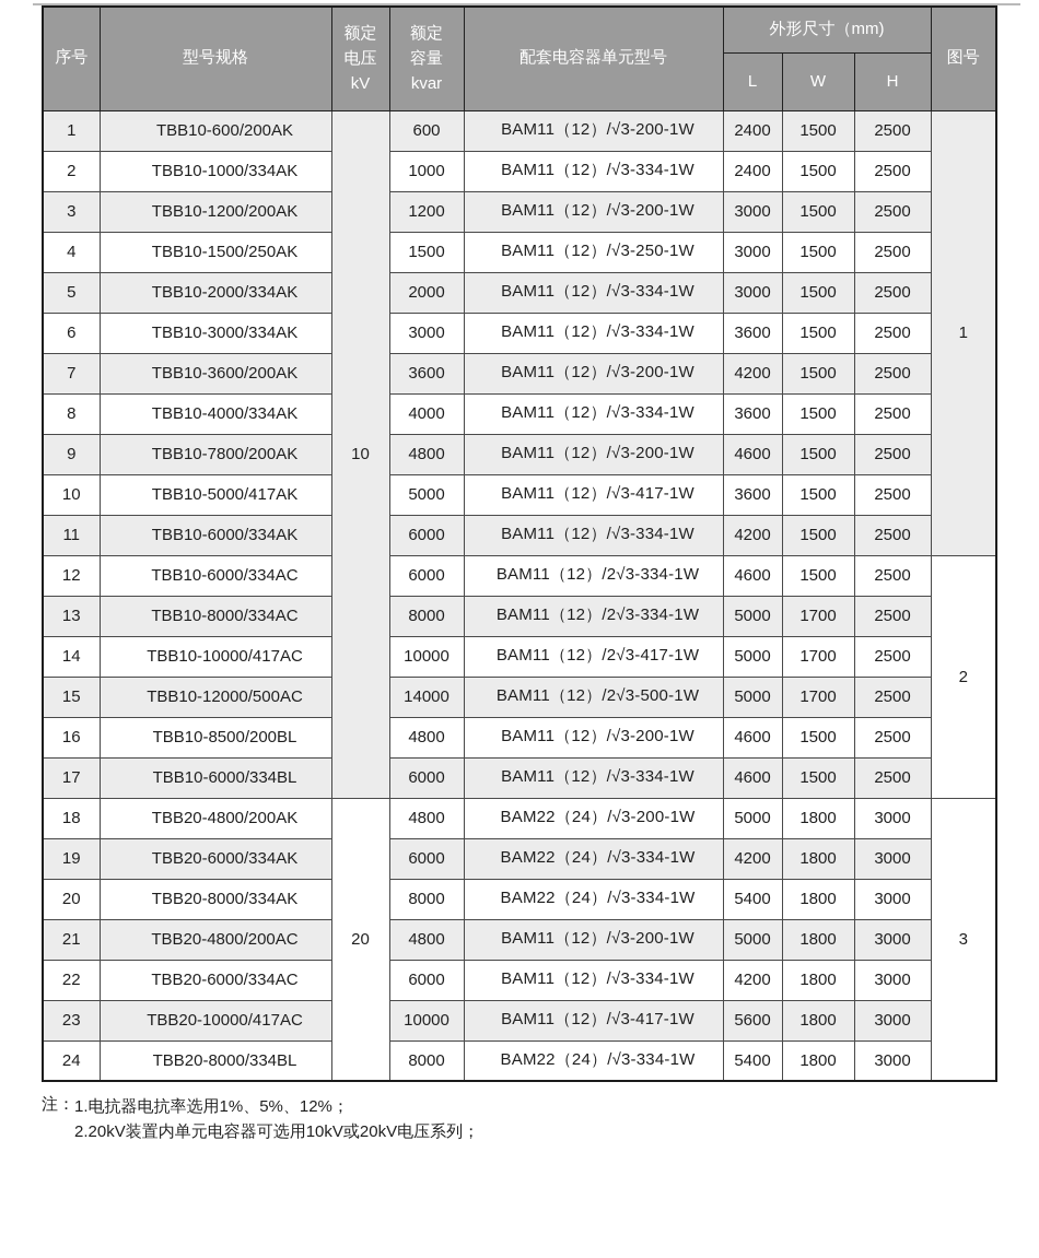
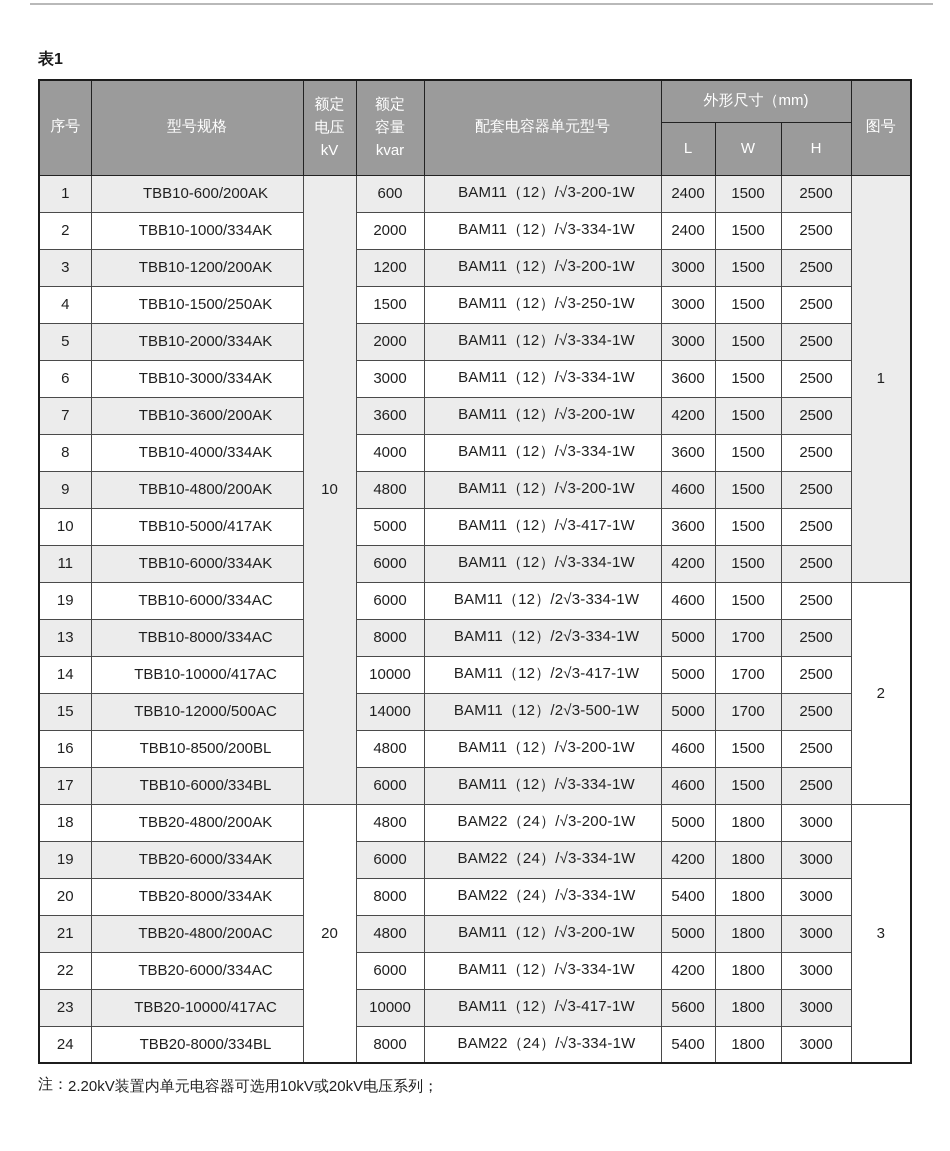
+ 表1
  序号	型号规格	额定 电压 kV	额定 容量 kvar	配套电容器单元型号	外形尺寸（mm)	图号
  L	W	H
  1	TBB10-600/200AK	10	600	BAM11（12）/√3-200-1W	2400	1500	2500	1
- 2	TBB10-1000/334AK	1000	BAM11（12）/√3-334-1W	2400	1500	2500
+ 2	TBB10-1000/334AK	2000	BAM11（12）/√3-334-1W	2400	1500	2500
  3	TBB10-1200/200AK	1200	BAM11（12）/√3-200-1W	3000	1500	2500
  4	TBB10-1500/250AK	1500	BAM11（12）/√3-250-1W	3000	1500	2500
  5	TBB10-2000/334AK	2000	BAM11（12）/√3-334-1W	3000	1500	2500
  6	TBB10-3000/334AK	3000	BAM11（12）/√3-334-1W	3600	1500	2500
  7	TBB10-3600/200AK	3600	BAM11（12）/√3-200-1W	4200	1500	2500
  8	TBB10-4000/334AK	4000	BAM11（12）/√3-334-1W	3600	1500	2500
- 9	TBB10-7800/200AK	4800	BAM11（12）/√3-200-1W	4600	1500	2500
+ 9	TBB10-4800/200AK	4800	BAM11（12）/√3-200-1W	4600	1500	2500
  10	TBB10-5000/417AK	5000	BAM11（12）/√3-417-1W	3600	1500	2500
  11	TBB10-6000/334AK	6000	BAM11（12）/√3-334-1W	4200	1500	2500
- 12	TBB10-6000/334AC	6000	BAM11（12）/2√3-334-1W	4600	1500	2500	2
+ 19	TBB10-6000/334AC	6000	BAM11（12）/2√3-334-1W	4600	1500	2500	2
  13	TBB10-8000/334AC	8000	BAM11（12）/2√3-334-1W	5000	1700	2500
  14	TBB10-10000/417AC	10000	BAM11（12）/2√3-417-1W	5000	1700	2500
  15	TBB10-12000/500AC	14000	BAM11（12）/2√3-500-1W	5000	1700	2500
  16	TBB10-8500/200BL	4800	BAM11（12）/√3-200-1W	4600	1500	2500
  17	TBB10-6000/334BL	6000	BAM11（12）/√3-334-1W	4600	1500	2500
  18	TBB20-4800/200AK	20	4800	BAM22（24）/√3-200-1W	5000	1800	3000	3
  19	TBB20-6000/334AK	6000	BAM22（24）/√3-334-1W	4200	1800	3000
  20	TBB20-8000/334AK	8000	BAM22（24）/√3-334-1W	5400	1800	3000
  21	TBB20-4800/200AC	4800	BAM11（12）/√3-200-1W	5000	1800	3000
  22	TBB20-6000/334AC	6000	BAM11（12）/√3-334-1W	4200	1800	3000
  23	TBB20-10000/417AC	10000	BAM11（12）/√3-417-1W	5600	1800	3000
  24	TBB20-8000/334BL	8000	BAM22（24）/√3-334-1W	5400	1800	3000
  注：
- 1.电抗器电抗率选用1%、5%、12%；
  2.20kV装置内单元电容器可选用10kV或20kV电压系列；
